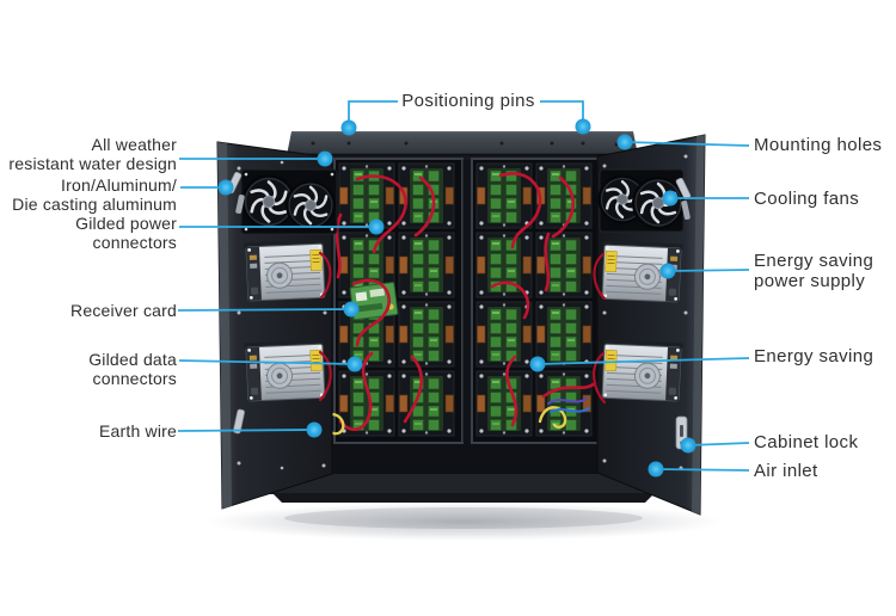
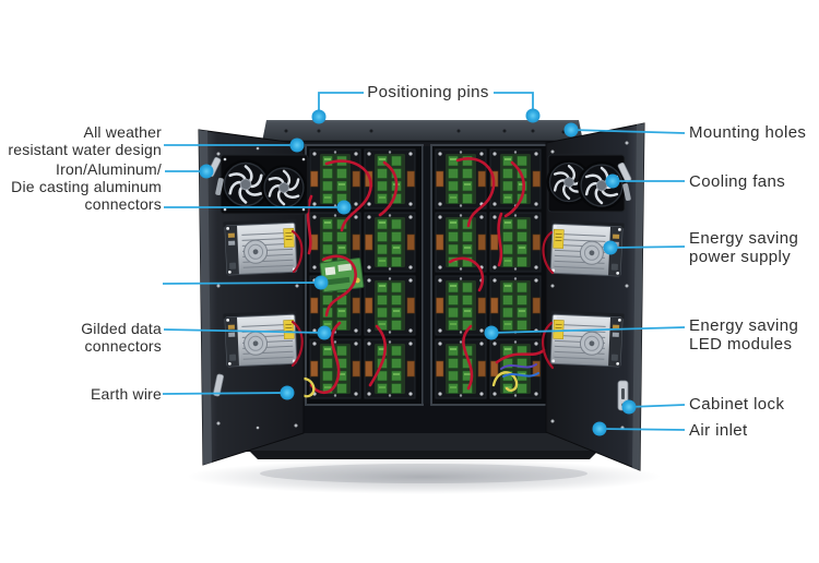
  Positioning pins
  All weather
  resistant water design
  Iron/Aluminum/
  Die casting aluminum
- Gilded power
  connectors
- Receiver card
  Gilded data
  connectors
  Earth wire
  Mounting holes
  Cooling fans
  Energy saving
  power supply
  Energy saving
+ LED modules
  Cabinet lock
  Air inlet
